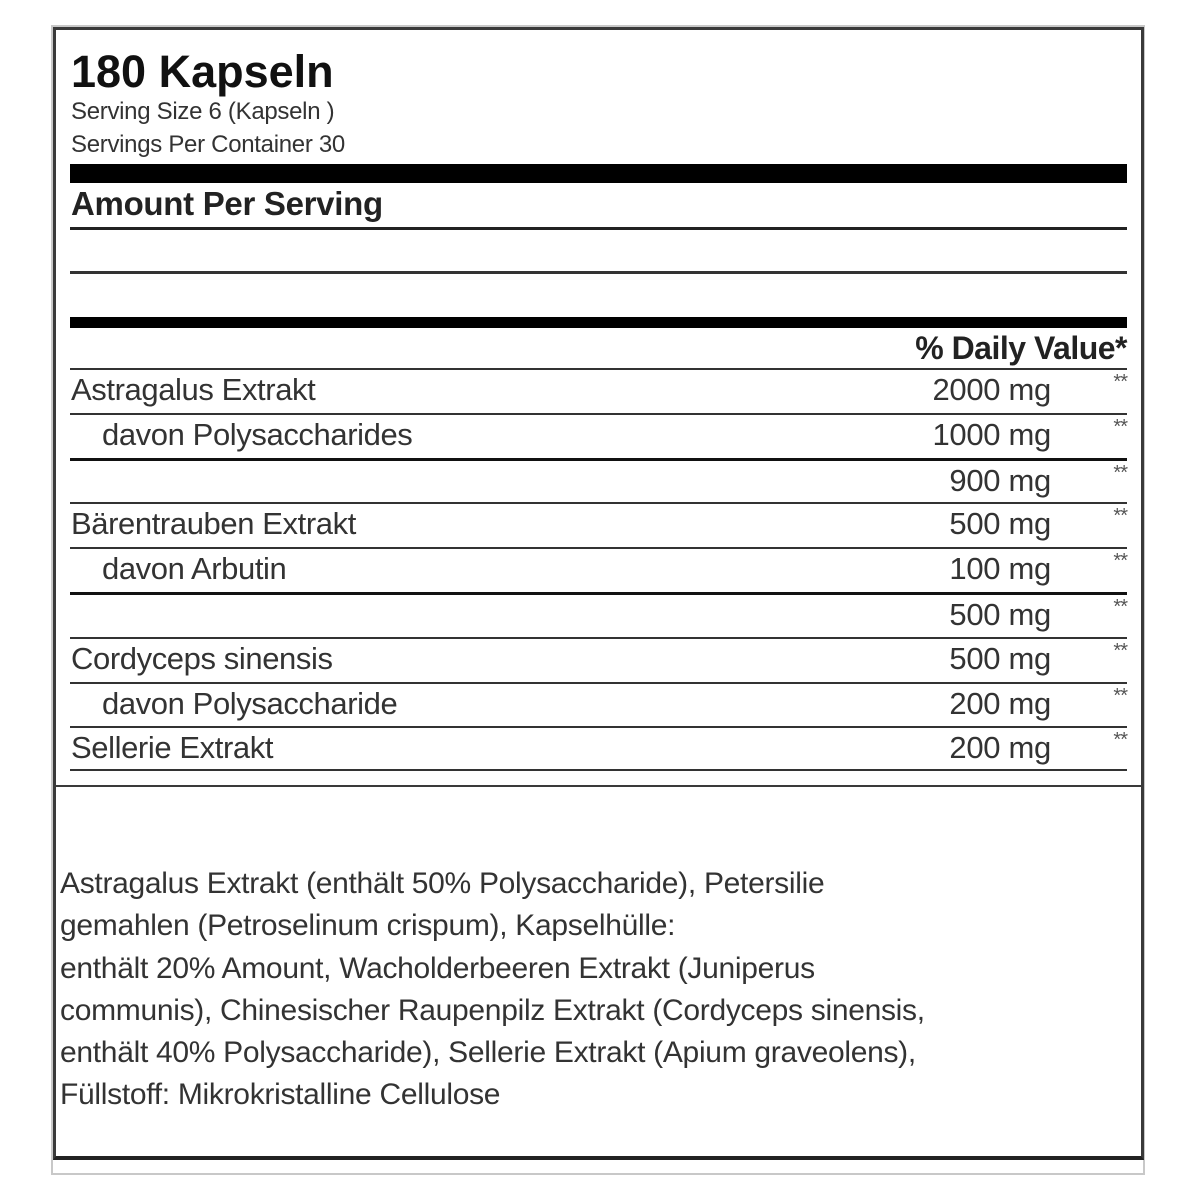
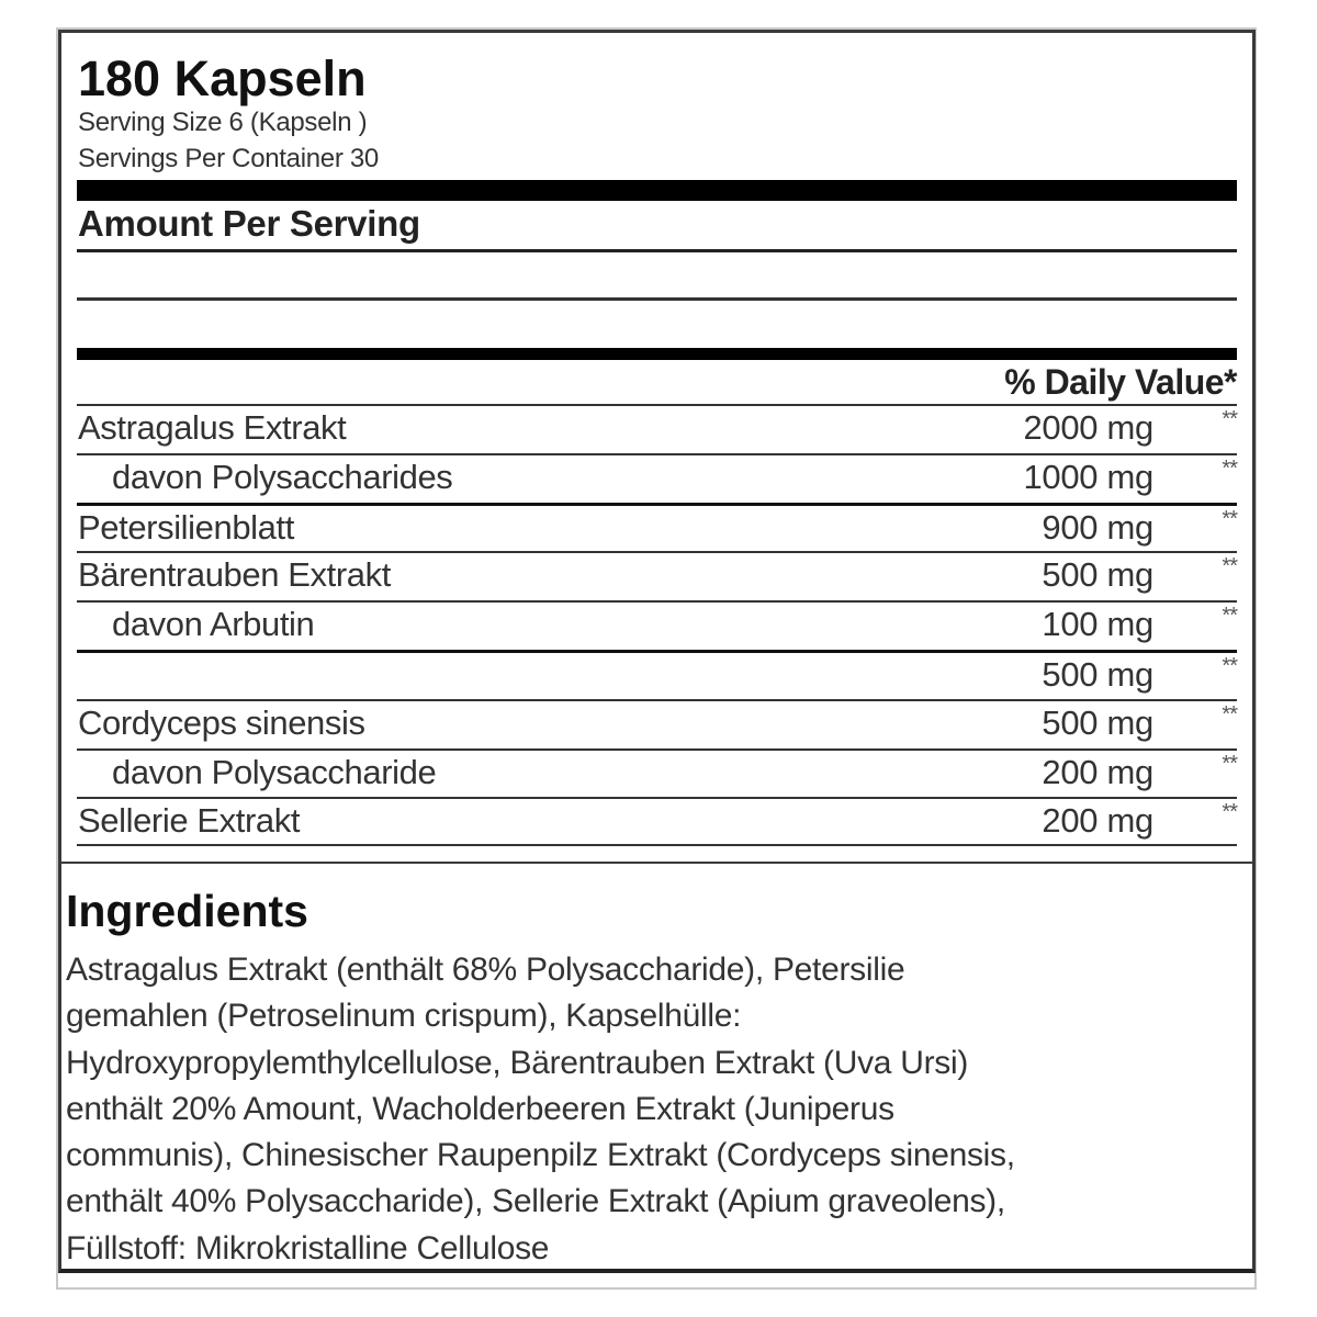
  180 Kapseln
  Serving Size 6 (Kapseln )
  Servings Per Container 30
  Amount Per Serving
  % Daily Value*
  Astragalus Extrakt
  2000 mg
  **
  davon Polysaccharides
  1000 mg
  **
+ Petersilienblatt
  900 mg
  **
  Bärentrauben Extrakt
  500 mg
  **
  davon Arbutin
  100 mg
  **
  500 mg
  **
  Cordyceps sinensis
  500 mg
  **
  davon Polysaccharide
  200 mg
  **
  Sellerie Extrakt
  200 mg
  **
+ Ingredients
- Astragalus Extrakt (enthält 50% Polysaccharide), Petersilie
+ Astragalus Extrakt (enthält 68% Polysaccharide), Petersilie
  gemahlen (Petroselinum crispum), Kapselhülle:
+ Hydroxypropylemthylcellulose, Bärentrauben Extrakt (Uva Ursi)
  enthält 20% Amount, Wacholderbeeren Extrakt (Juniperus
  communis), Chinesischer Raupenpilz Extrakt (Cordyceps sinensis,
  enthält 40% Polysaccharide), Sellerie Extrakt (Apium graveolens),
  Füllstoff: Mikrokristalline Cellulose
